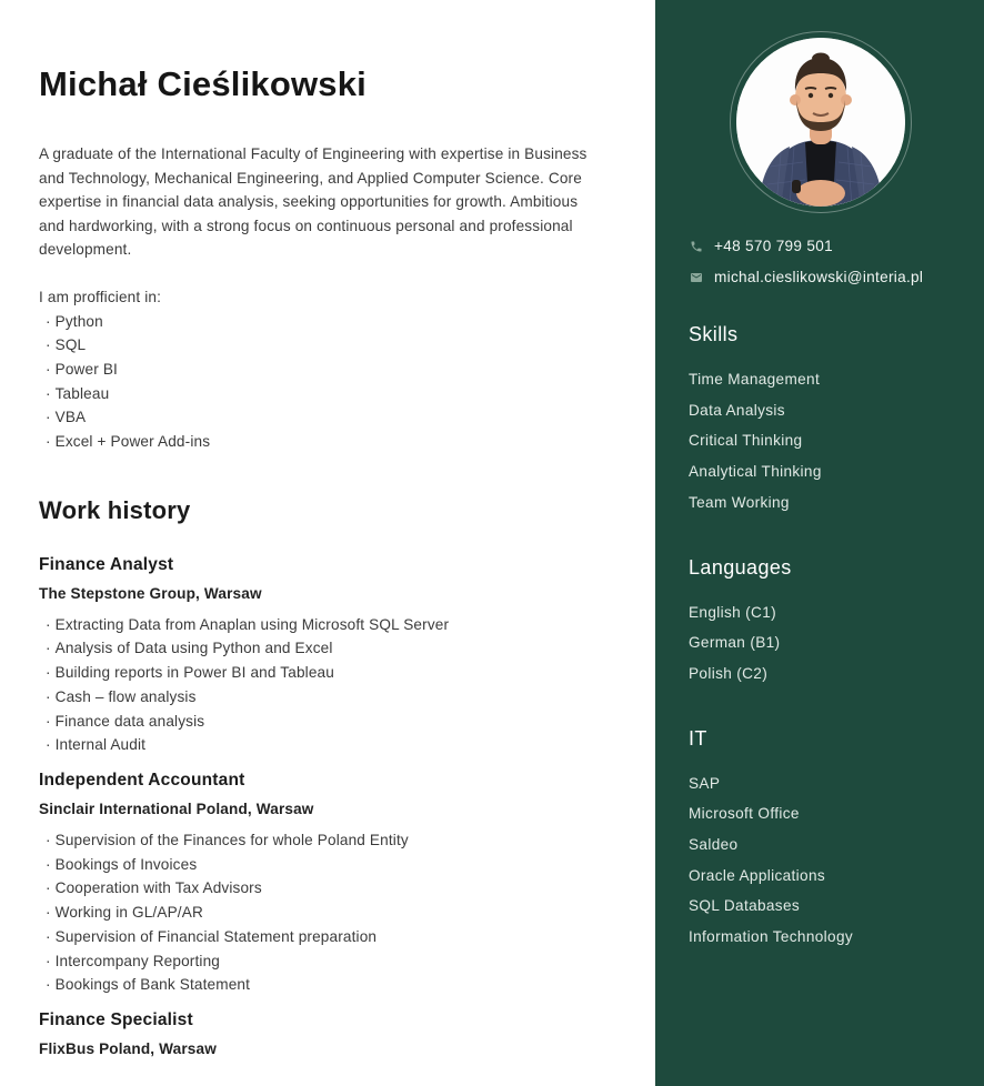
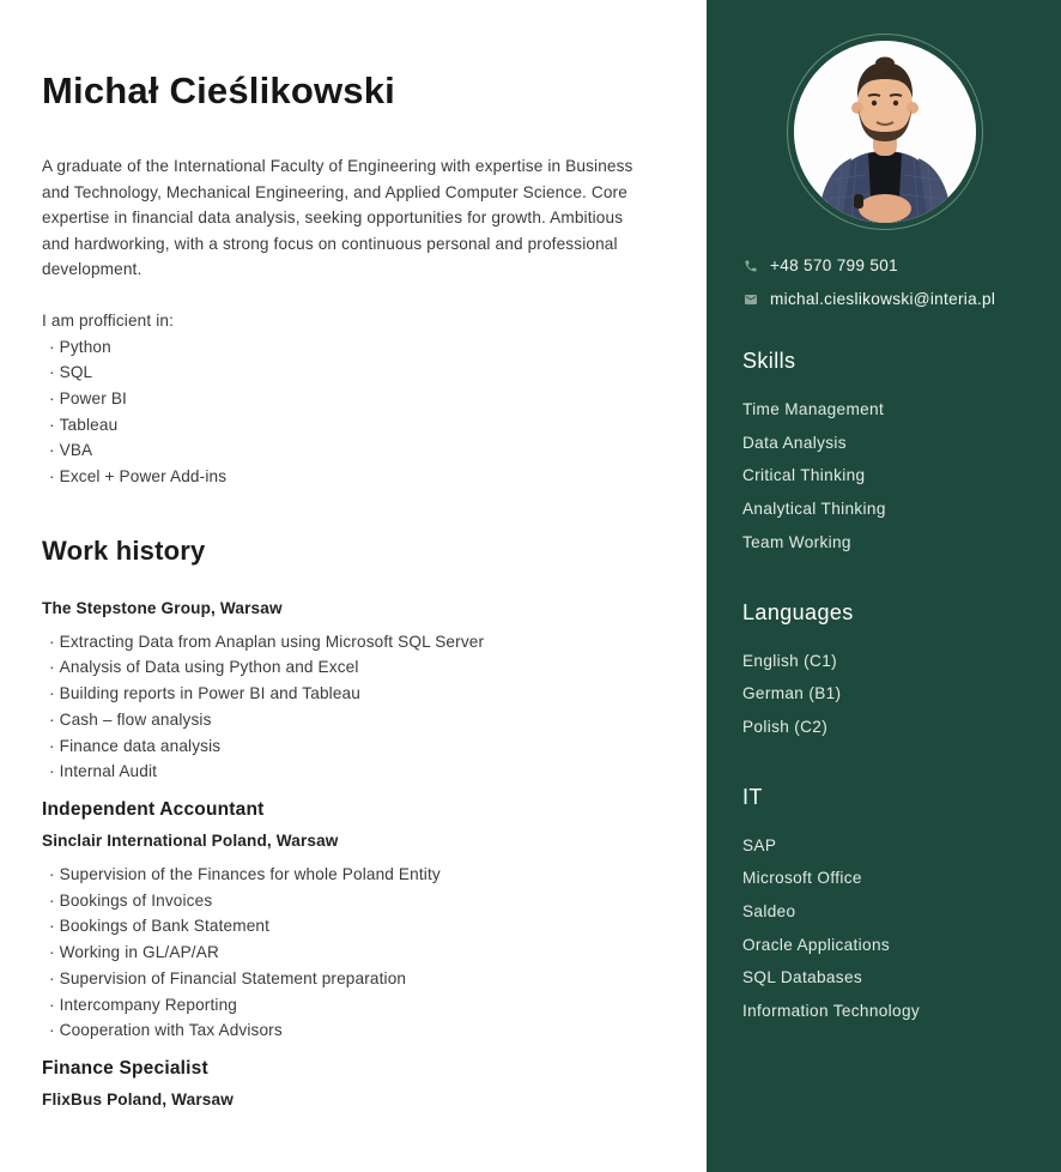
  Michał Cieślikowski
  A graduate of the International Faculty of Engineering with expertise in Business and Technology, Mechanical Engineering, and Applied Computer Science. Core expertise in financial data analysis, seeking opportunities for growth. Ambitious and hardworking, with a strong focus on continuous personal and professional development.
  I am profficient in:
  Python
  SQL
  Power BI
  Tableau
  VBA
  Excel + Power Add-ins
  Work history
- Finance Analyst
  The Stepstone Group, Warsaw
  Extracting Data from Anaplan using Microsoft SQL Server
  Analysis of Data using Python and Excel
  Building reports in Power BI and Tableau
  Cash – flow analysis
  Finance data analysis
  Internal Audit
  Independent Accountant
  Sinclair International Poland, Warsaw
  Supervision of the Finances for whole Poland Entity
  Bookings of Invoices
- Cooperation with Tax Advisors
+ Bookings of Bank Statement
  Working in GL/AP/AR
  Supervision of Financial Statement preparation
  Intercompany Reporting
- Bookings of Bank Statement
+ Cooperation with Tax Advisors
  Finance Specialist
  FlixBus Poland, Warsaw
  +48 570 799 501
  michal.cieslikowski@interia.pl
  Skills
  Time Management
  Data Analysis
  Critical Thinking
  Analytical Thinking
  Team Working
  Languages
  English (C1)
  German (B1)
  Polish (C2)
  IT
  SAP
  Microsoft Office
  Saldeo
  Oracle Applications
  SQL Databases
  Information Technology
